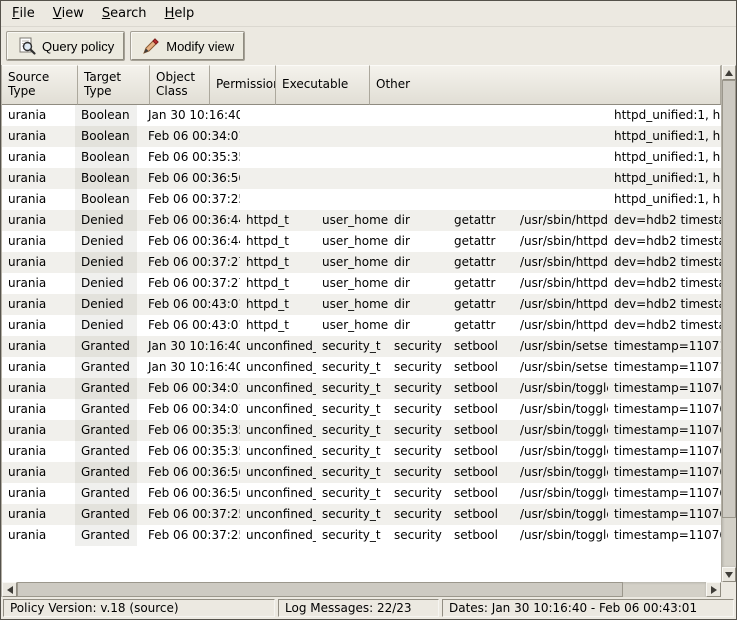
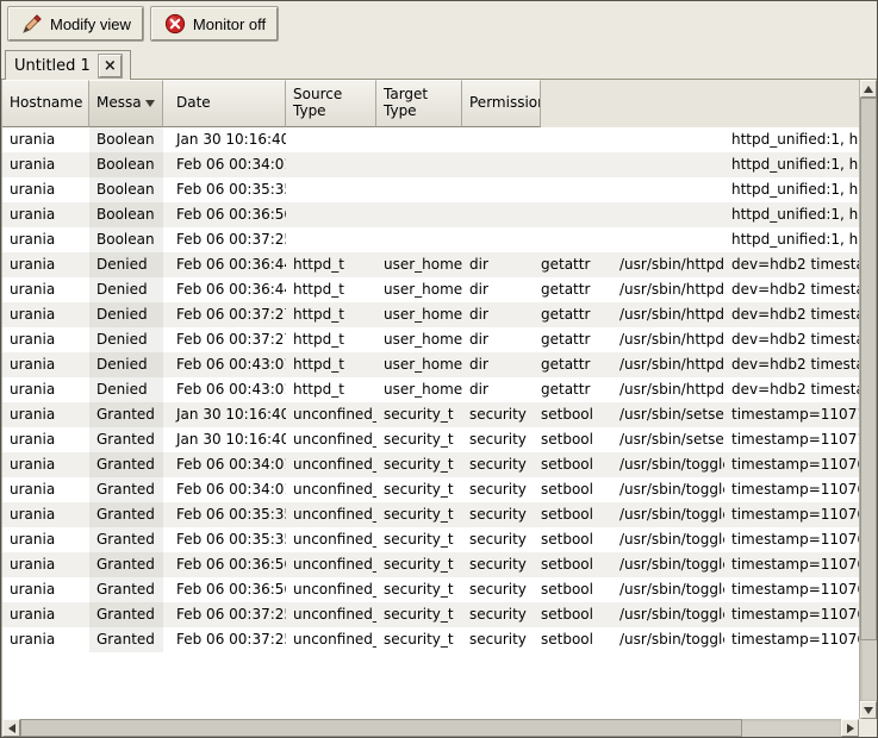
- F
- ile
- V
- iew
- S
- earch
- H
- elp
- Query policy
  Modify view
+ Monitor off
+ Untitled 1
+ ×
+ Hostname
+ Messa
+ Date
  Source
  Type
  Target
  Type
- Object
- Class
  Permissio
- Executable
- Other
  urania
  Boolean
  Jan 30 10:16:40
  httpd_unified:1, h
  urania
  Boolean
  Feb 06 00:34:0
  httpd_unified:1, h
  urania
  Boolean
  Feb 06 00:35:3
  httpd_unified:1, h
  urania
  Boolean
  Feb 06 00:36:5
  httpd_unified:1, h
  urania
  Boolean
  Feb 06 00:37:2
  httpd_unified:1, h
  urania
  Denied
  Feb 06 00:36:4
  httpd_t
  user_home
  dir
  getattr
  /usr/sbin/httpd
  dev=hdb2 timest
  urania
  Denied
  Feb 06 00:36:4
  httpd_t
  user_home
  dir
  getattr
  /usr/sbin/httpd
  dev=hdb2 timest
  urania
  Denied
  Feb 06 00:37:2
  httpd_t
  user_home
  dir
  getattr
  /usr/sbin/httpd
  dev=hdb2 timest
  urania
  Denied
  Feb 06 00:37:2
  httpd_t
  user_home
  dir
  getattr
  /usr/sbin/httpd
  dev=hdb2 timest
  urania
  Denied
  Feb 06 00:43:0
  httpd_t
  user_home
  dir
  getattr
  /usr/sbin/httpd
  dev=hdb2 timest
  urania
  Denied
  Feb 06 00:43:0
  httpd_t
  user_home
  dir
  getattr
  /usr/sbin/httpd
  dev=hdb2 timest
  urania
  Granted
  Jan 30 10:16:40
  unconfined_
  security_t
  security
  setbool
  /usr/sbin/setse
  timestamp=1107
  urania
  Granted
  Jan 30 10:16:40
  unconfined_
  security_t
  security
  setbool
  /usr/sbin/setse
  timestamp=1107
  urania
  Granted
  Feb 06 00:34:0
  unconfined_
  security_t
  security
  setbool
  /usr/sbin/toggl
  timestamp=1107
  urania
  Granted
  Feb 06 00:34:0
  unconfined_
  security_t
  security
  setbool
  /usr/sbin/toggl
  timestamp=1107
  urania
  Granted
  Feb 06 00:35:3
  unconfined_
  security_t
  security
  setbool
  /usr/sbin/toggl
  timestamp=1107
  urania
  Granted
  Feb 06 00:35:3
  unconfined_
  security_t
  security
  setbool
  /usr/sbin/toggl
  timestamp=1107
  urania
  Granted
  Feb 06 00:36:5
  unconfined_
  security_t
  security
  setbool
  /usr/sbin/toggl
  timestamp=1107
  urania
  Granted
  Feb 06 00:36:5
  unconfined_
  security_t
  security
  setbool
  /usr/sbin/toggl
  timestamp=1107
  urania
  Granted
  Feb 06 00:37:2
  unconfined_
  security_t
  security
  setbool
  /usr/sbin/toggl
  timestamp=1107
  urania
  Granted
  Feb 06 00:37:2
  unconfined_
  security_t
  security
  setbool
  /usr/sbin/toggl
  timestamp=1107
- Policy Version: v.18 (source)
- Log Messages: 22/23
- Dates: Jan 30 10:16:40 - Feb 06 00:43:01
